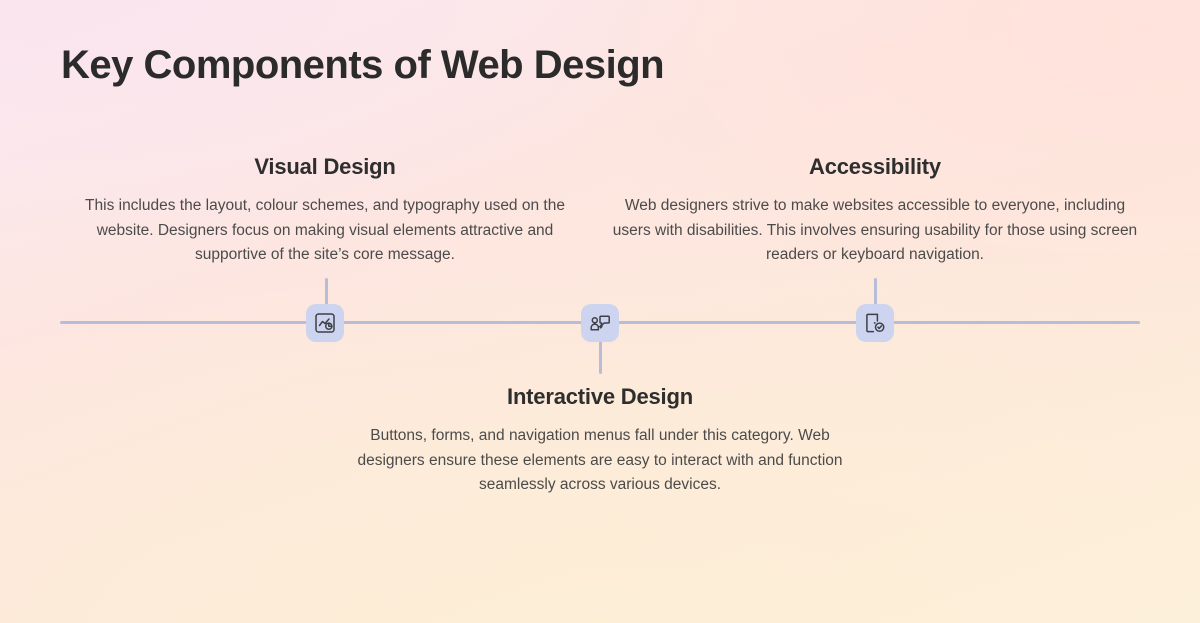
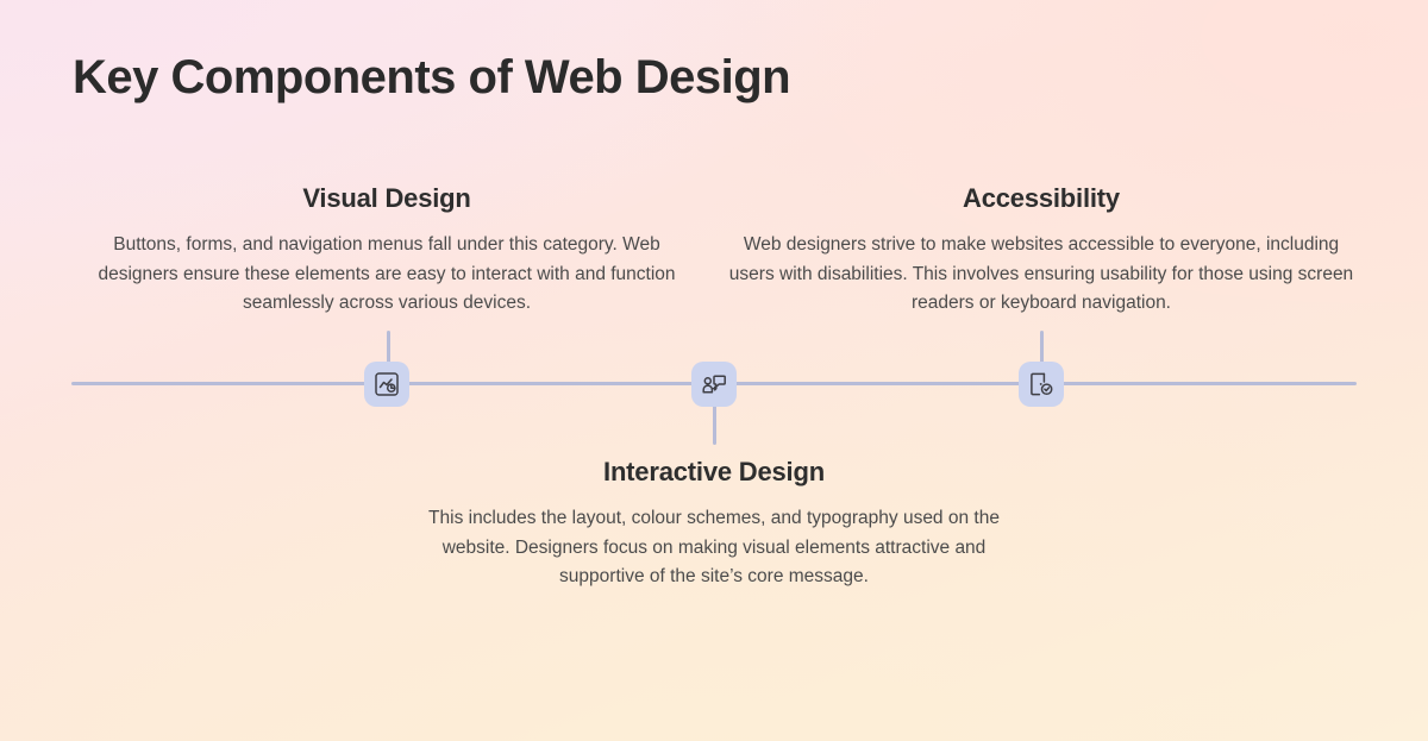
  Key Components of Web Design
  Visual Design
- This includes the layout, colour schemes, and typography used on the website. Designers focus on making visual elements attractive and supportive of the site’s core message.
+ Buttons, forms, and navigation menus fall under this category. Web designers ensure these elements are easy to interact with and function seamlessly across various devices.
  Accessibility
  Web designers strive to make websites accessible to everyone, including users with disabilities. This involves ensuring usability for those using screen readers or keyboard navigation.
  Interactive Design
- Buttons, forms, and navigation menus fall under this category. Web designers ensure these elements are easy to interact with and function seamlessly across various devices.
+ This includes the layout, colour schemes, and typography used on the website. Designers focus on making visual elements attractive and supportive of the site’s core message.
